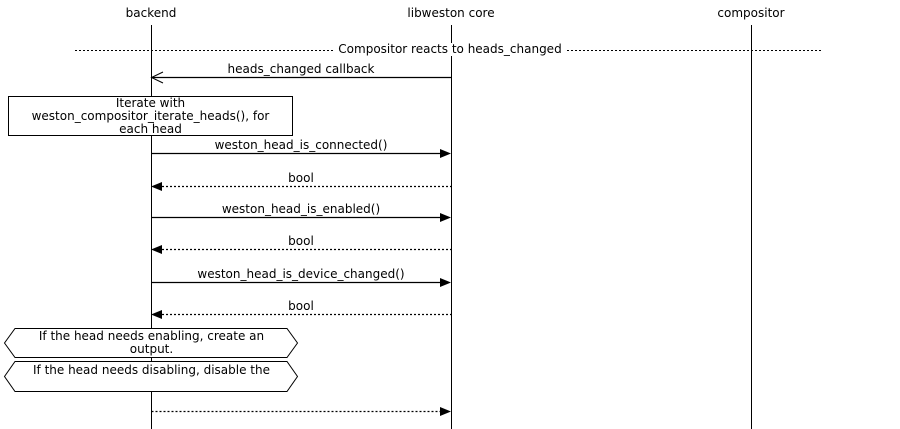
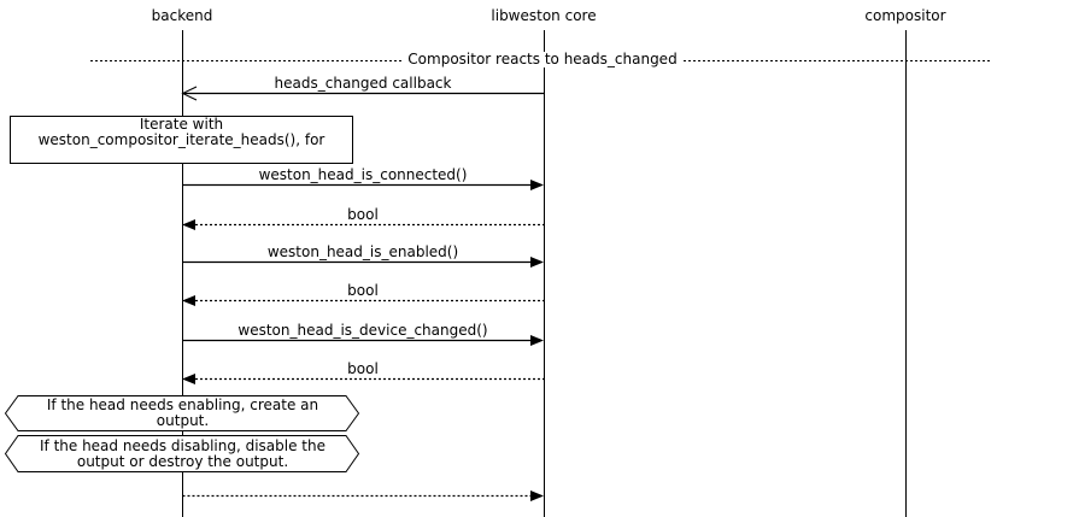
  backend
  libweston core
  compositor
  Compositor reacts to heads_changed
  heads_changed callback
  weston_head_is_connected()
  bool
  weston_head_is_enabled()
  bool
  weston_head_is_device_changed()
  bool
  Iterate with
  weston_compositor_iterate_heads(), for
- each head
  If the head needs enabling, create an
  output.
  If the head needs disabling, disable the
+ output or destroy the output.
